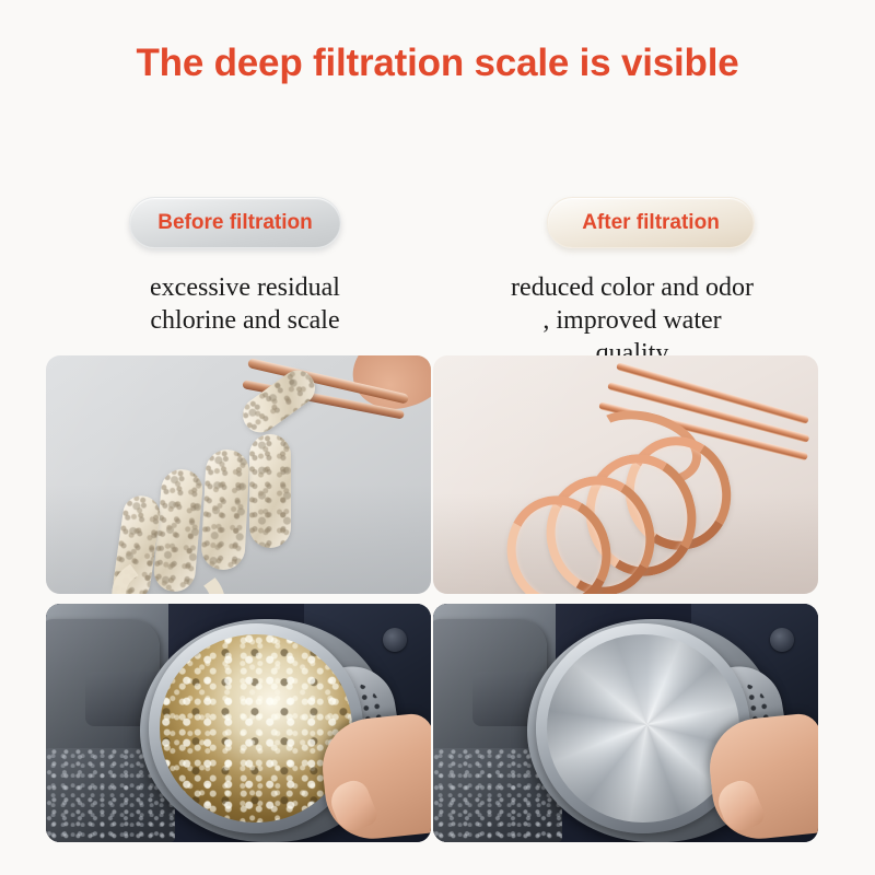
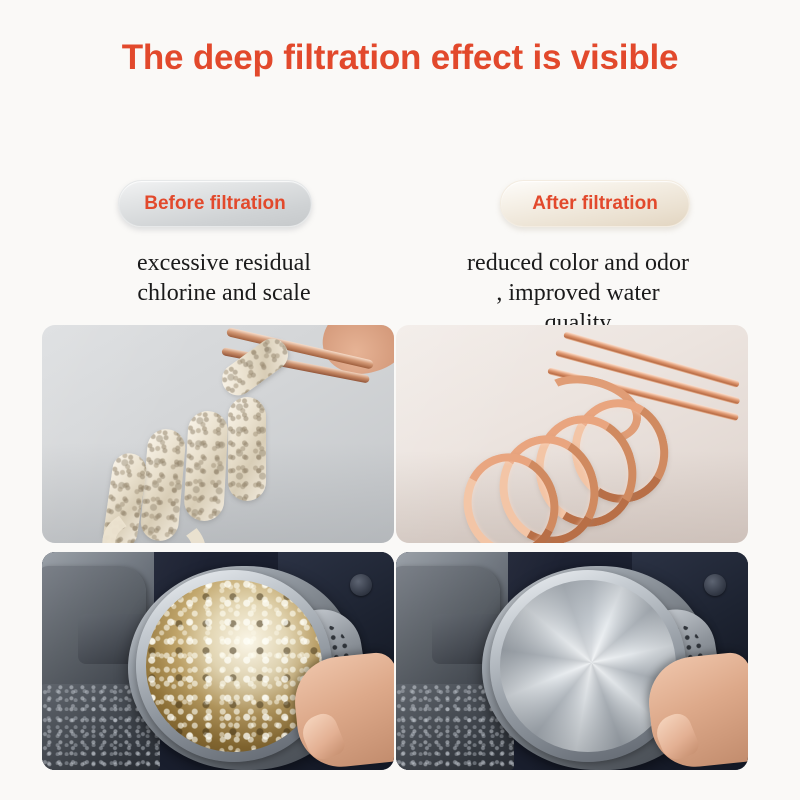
- The deep filtration scale is visible
+ The deep filtration effect is visible
  Before filtration
  excessive residual
  chlorine and scale
  After filtration
  reduced color and odor
  , improved water
  quality
